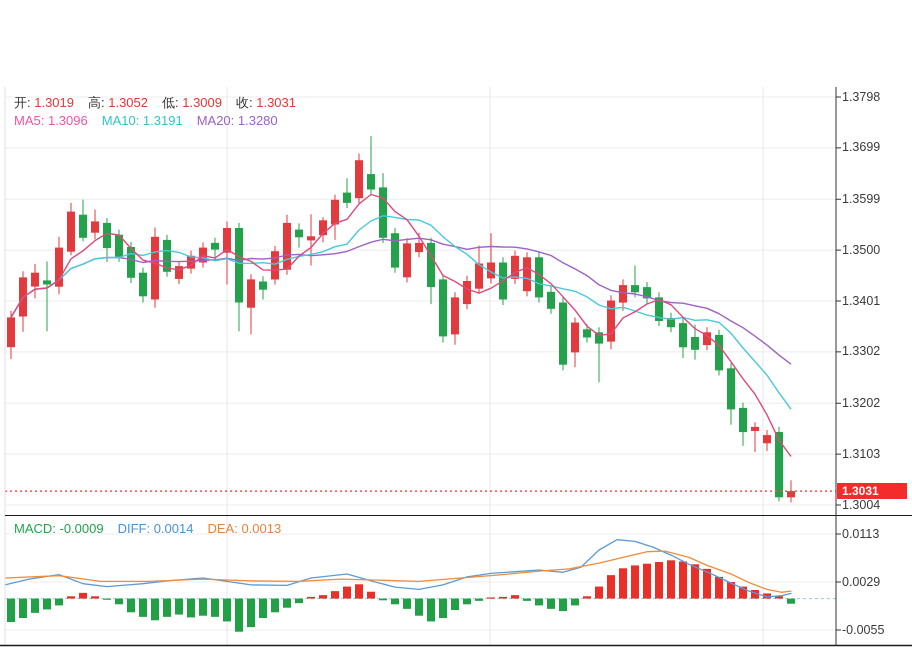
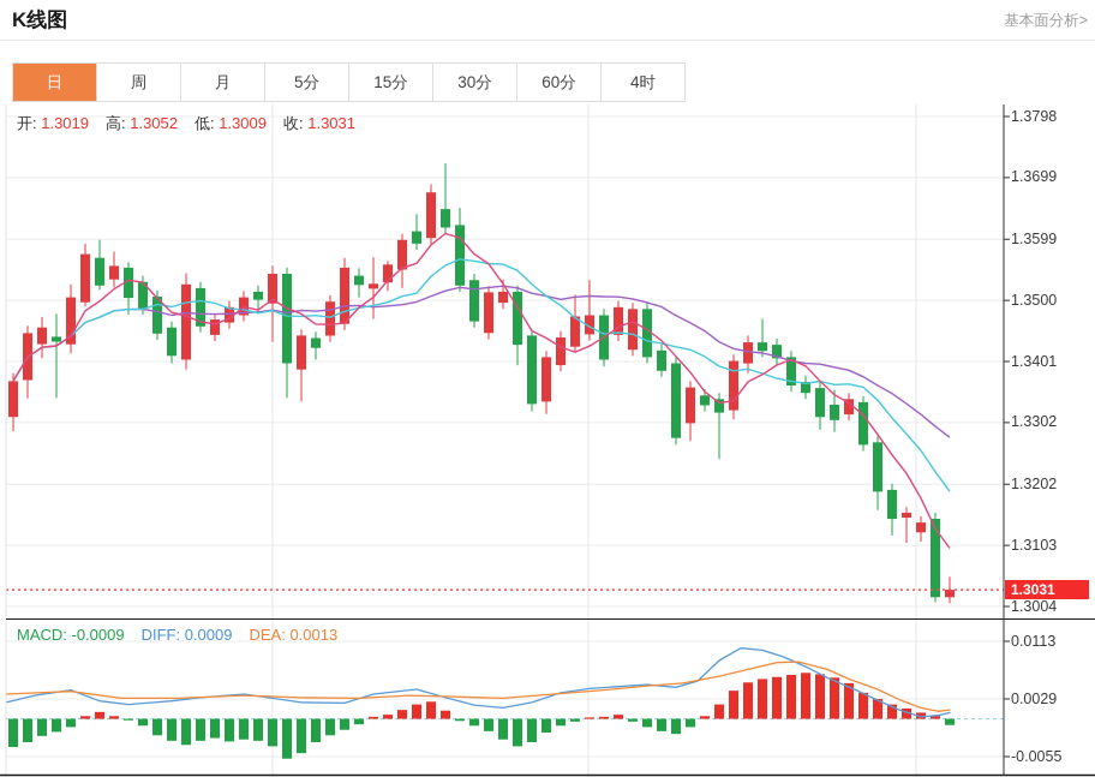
+ K线图
+ 基本面分析>
+ 日
+ 周
+ 月
+ 5分
+ 15分
+ 30分
+ 60分
+ 4时
  开: 1.3019 高: 1.3052 低: 1.3009 收: 1.3031
- MA5: 1.3096 MA10: 1.3191 MA20: 1.3280
- MACD: -0.0009 DIFF: 0.0014 DEA: 0.0013
+ MACD: -0.0009 DIFF: 0.0009 DEA: 0.0013
  1.3798
  1.3699
  1.3599
  1.3500
  1.3401
  1.3302
  1.3202
  1.3103
  1.3004
  0.0113
  0.0029
  -0.0055
  1.3031
